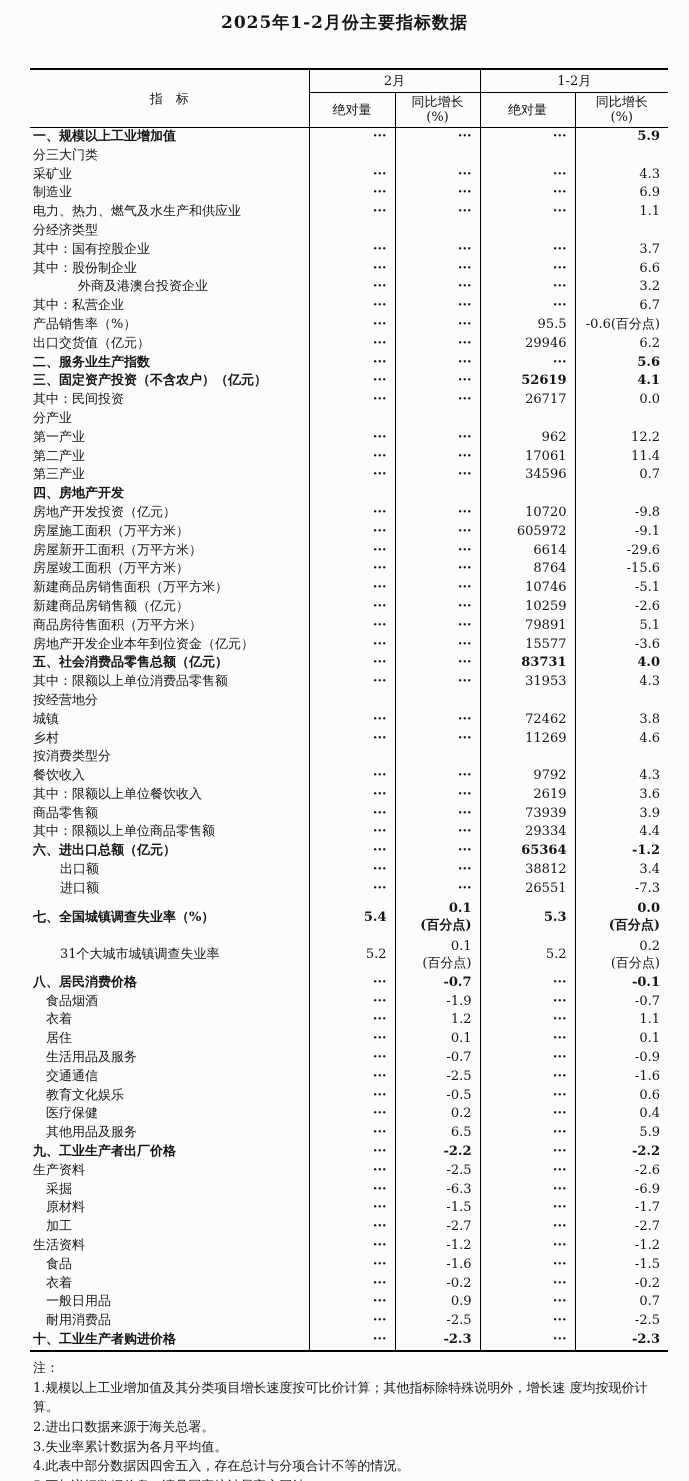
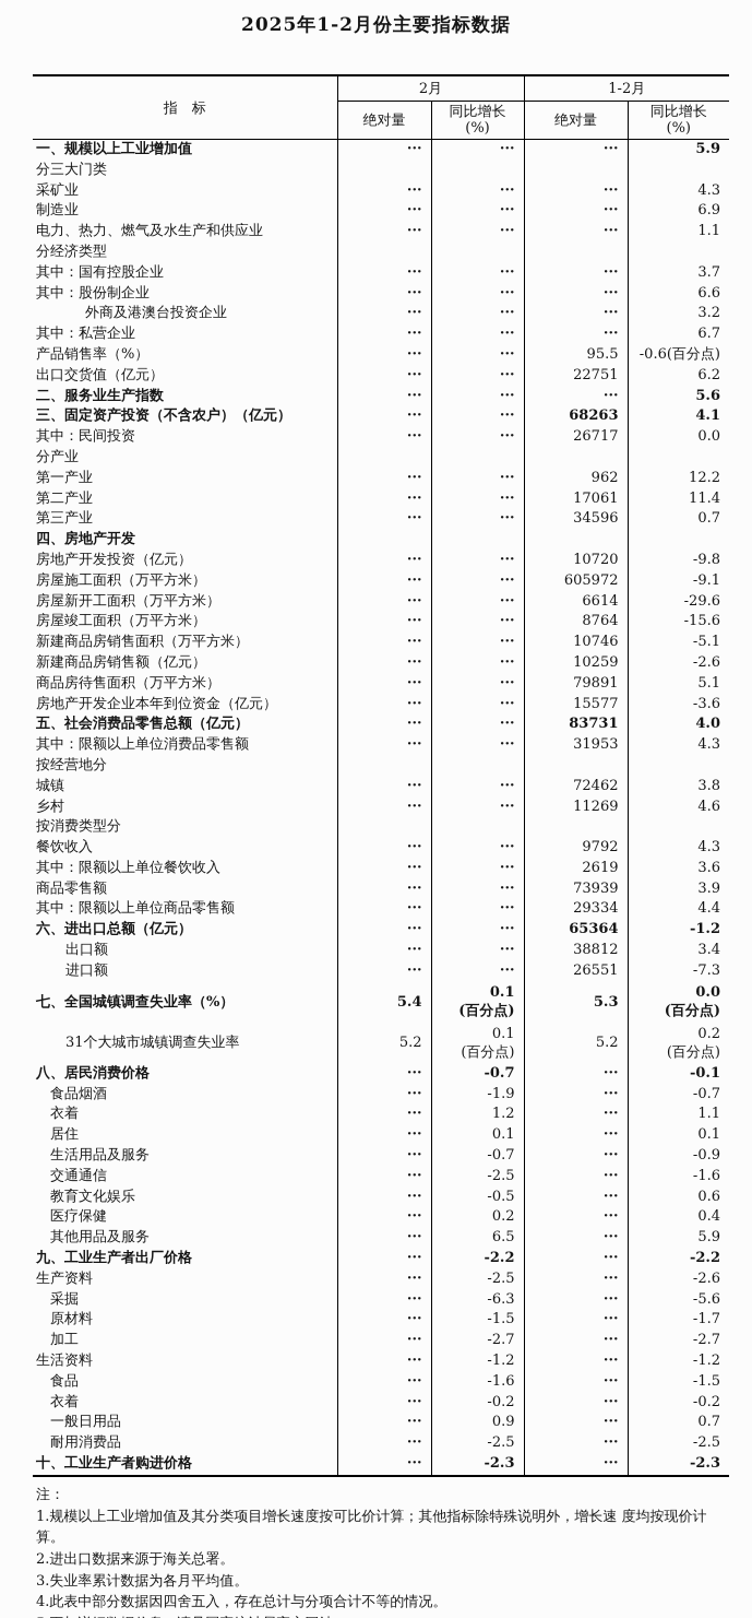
  2025年1-2月份主要指标数据
  指 标	2月	1-2月
  绝对量	同比增长 (%)	绝对量	同比增长 (%)
  一、规模以上工业增加值	···	···	···	5.9
  分三大门类
  采矿业	···	···	···	4.3
  制造业	···	···	···	6.9
  电力、热力、燃气及水生产和供应业	···	···	···	1.1
  分经济类型
  其中：国有控股企业	···	···	···	3.7
  其中：股份制企业	···	···	···	6.6
  外商及港澳台投资企业	···	···	···	3.2
  其中：私营企业	···	···	···	6.7
  产品销售率（%）	···	···	95.5	-0.6(百分点)
- 出口交货值（亿元）	···	···	29946	6.2
+ 出口交货值（亿元）	···	···	22751	6.2
  二、服务业生产指数	···	···	···	5.6
- 三、固定资产投资（不含农户）（亿元）	···	···	52619	4.1
+ 三、固定资产投资（不含农户）（亿元）	···	···	68263	4.1
  其中：民间投资	···	···	26717	0.0
  分产业
  第一产业	···	···	962	12.2
  第二产业	···	···	17061	11.4
  第三产业	···	···	34596	0.7
  四、房地产开发
  房地产开发投资（亿元）	···	···	10720	-9.8
  房屋施工面积（万平方米）	···	···	605972	-9.1
  房屋新开工面积（万平方米）	···	···	6614	-29.6
  房屋竣工面积（万平方米）	···	···	8764	-15.6
  新建商品房销售面积（万平方米）	···	···	10746	-5.1
  新建商品房销售额（亿元）	···	···	10259	-2.6
  商品房待售面积（万平方米）	···	···	79891	5.1
  房地产开发企业本年到位资金（亿元）	···	···	15577	-3.6
  五、社会消费品零售总额（亿元）	···	···	83731	4.0
  其中：限额以上单位消费品零售额	···	···	31953	4.3
  按经营地分
  城镇	···	···	72462	3.8
  乡村	···	···	11269	4.6
  按消费类型分
  餐饮收入	···	···	9792	4.3
  其中：限额以上单位餐饮收入	···	···	2619	3.6
  商品零售额	···	···	73939	3.9
  其中：限额以上单位商品零售额	···	···	29334	4.4
  六、进出口总额（亿元）	···	···	65364	-1.2
  出口额	···	···	38812	3.4
  进口额	···	···	26551	-7.3
  七、全国城镇调查失业率（%）	5.4	0.1 (百分点)	5.3	0.0 (百分点)
  31个大城市城镇调查失业率	5.2	0.1 (百分点)	5.2	0.2 (百分点)
  八、居民消费价格	···	-0.7	···	-0.1
  食品烟酒	···	-1.9	···	-0.7
  衣着	···	1.2	···	1.1
  居住	···	0.1	···	0.1
  生活用品及服务	···	-0.7	···	-0.9
  交通通信	···	-2.5	···	-1.6
  教育文化娱乐	···	-0.5	···	0.6
  医疗保健	···	0.2	···	0.4
  其他用品及服务	···	6.5	···	5.9
  九、工业生产者出厂价格	···	-2.2	···	-2.2
  生产资料	···	-2.5	···	-2.6
- 采掘	···	-6.3	···	-6.9
+ 采掘	···	-6.3	···	-5.6
  原材料	···	-1.5	···	-1.7
  加工	···	-2.7	···	-2.7
  生活资料	···	-1.2	···	-1.2
  食品	···	-1.6	···	-1.5
  衣着	···	-0.2	···	-0.2
  一般日用品	···	0.9	···	0.7
  耐用消费品	···	-2.5	···	-2.5
  十、工业生产者购进价格	···	-2.3	···	-2.3
  注：
  1.规模以上工业增加值及其分类项目增长速度按可比价计算；其他指标除特殊说明外，增长速 度均按现价计算。
  2.进出口数据来源于海关总署。
  3.失业率累计数据为各月平均值。
  4.此表中部分数据因四舍五入，存在总计与分项合计不等的情况。
